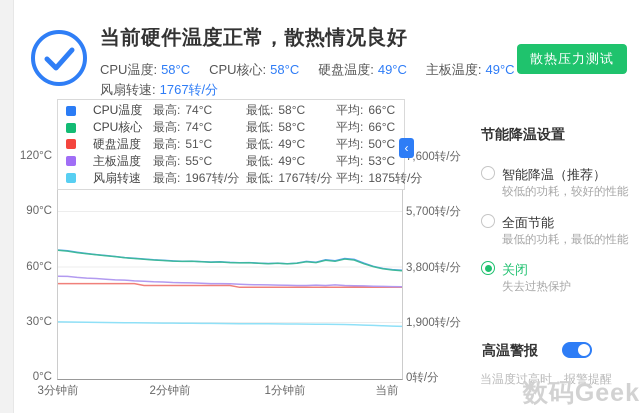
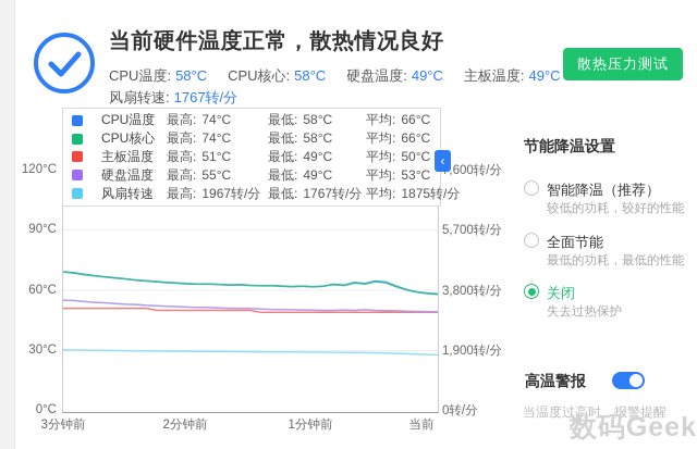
  当前硬件温度正常，散热情况良好
  CPU温度: 58°C
  CPU核心: 58°C
  硬盘温度: 49°C
  主板温度: 49°C
  风扇转速: 1767转/分
  散热压力测试
  120°C
  90°C
  60°C
  30°C
  0°C
  ,600转/分
  5,700转/分
  3,800转/分
  1,900转/分
  0转/分
  3分钟前
  2分钟前
  1分钟前
  当前
  CPU温度
  最高: 74°C
  最低: 58°C
  平均: 66°C
  CPU核心
  最高: 74°C
  最低: 58°C
  平均: 66°C
- 硬盘温度
+ 主板温度
  最高: 51°C
  最低: 49°C
  平均: 50°C
- 主板温度
+ 硬盘温度
  最高: 55°C
  最低: 49°C
  平均: 53°C
  风扇转速
  最高: 1967转/分
  最低: 1767转/分
  平均: 1875转/分
  ‹
  节能降温设置
  智能降温（推荐）
  较低的功耗，较好的性能
  全面节能
  最低的功耗，最低的性能
  关闭
  失去过热保护
  高温警报
  当温度过高时，报警提醒
  数码Geek
